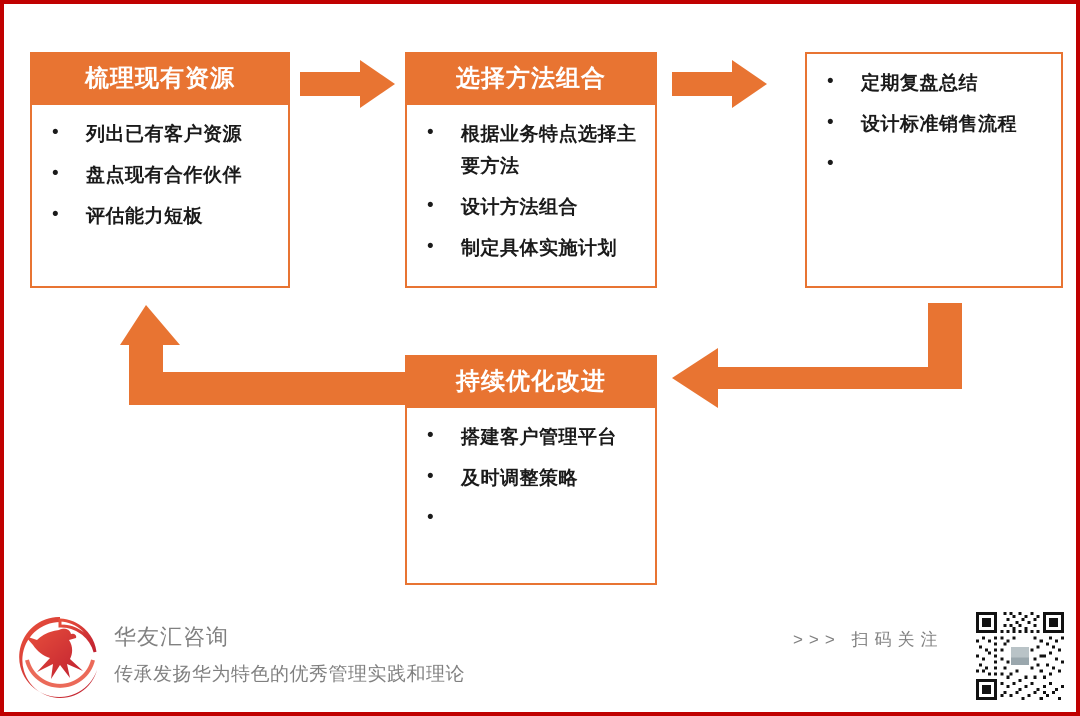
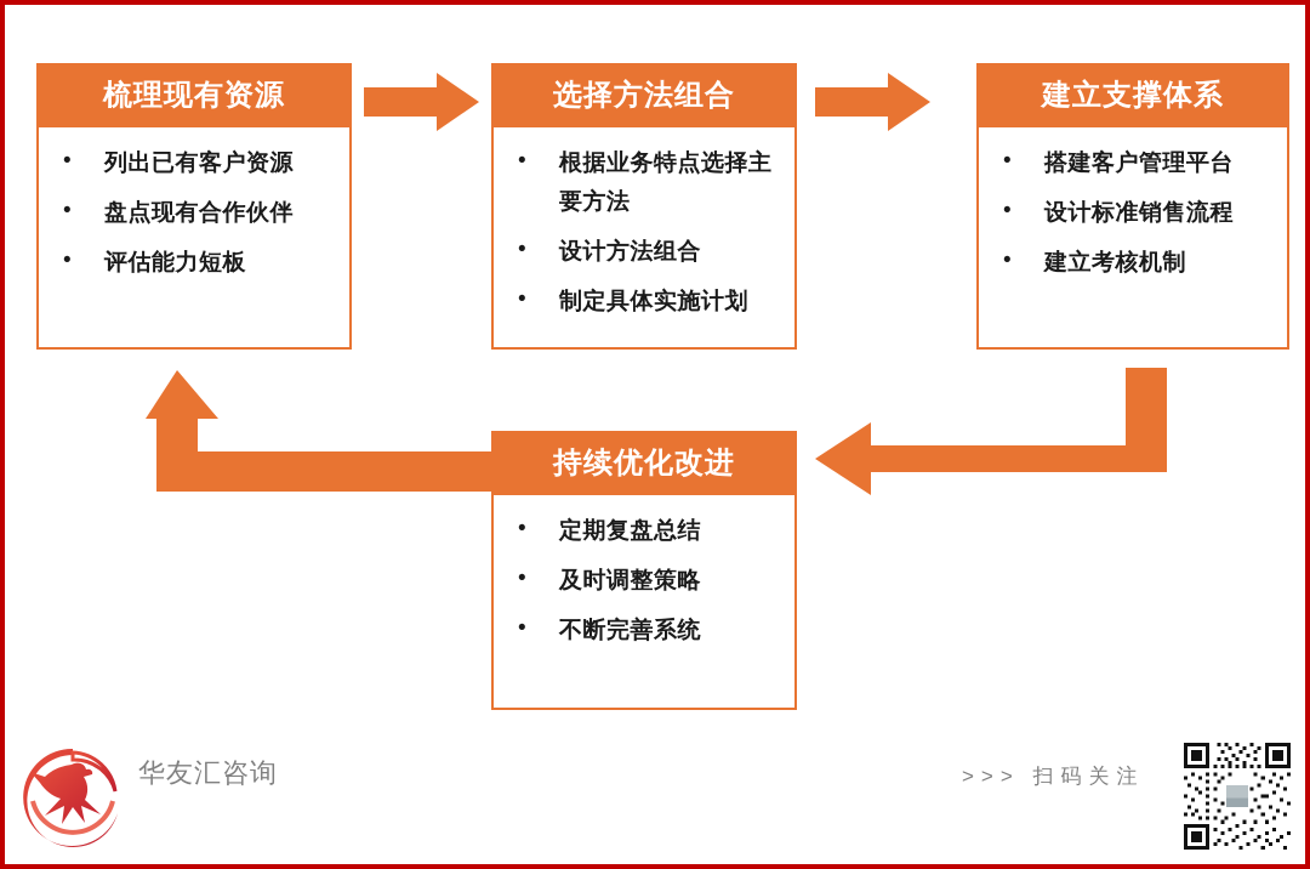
  梳理现有资源
  •
  列出已有客户资源
  •
  盘点现有合作伙伴
  •
  评估能力短板
  选择方法组合
  •
  根据业务特点选择主要方法
  •
  设计方法组合
  •
  制定具体实施计划
+ 建立支撑体系
  •
- 定期复盘总结
+ 搭建客户管理平台
  •
  设计标准销售流程
  •
+ 建立考核机制
  持续优化改进
  •
- 搭建客户管理平台
+ 定期复盘总结
  •
  及时调整策略
  •
+ 不断完善系统
  华友汇咨询
- 传承发扬华为特色的优秀管理实践和理论
  >>> 扫码关注
